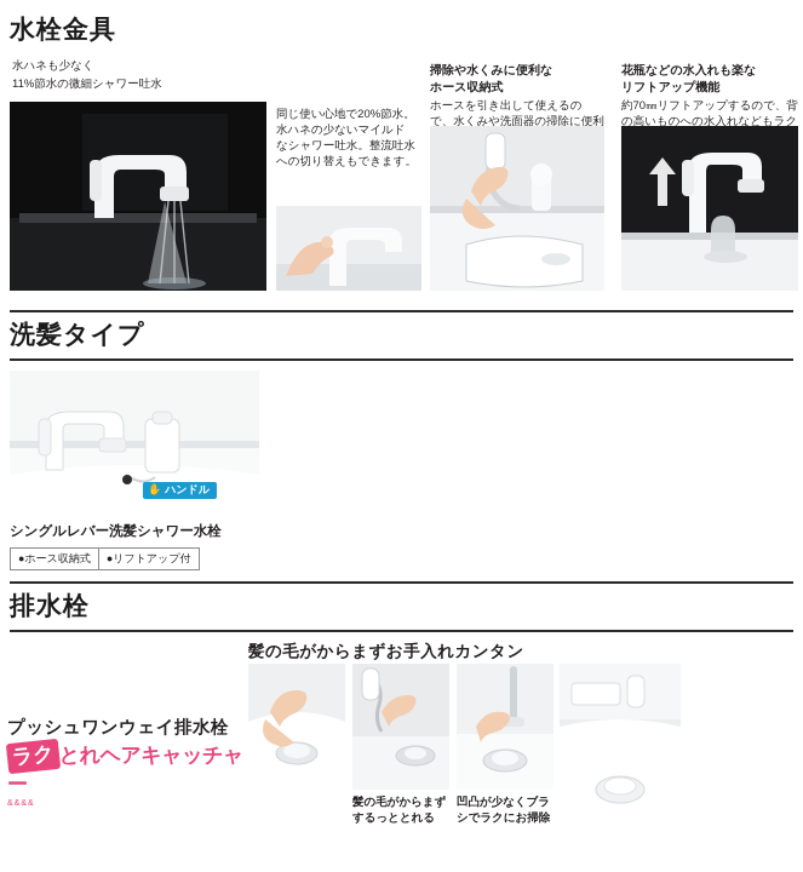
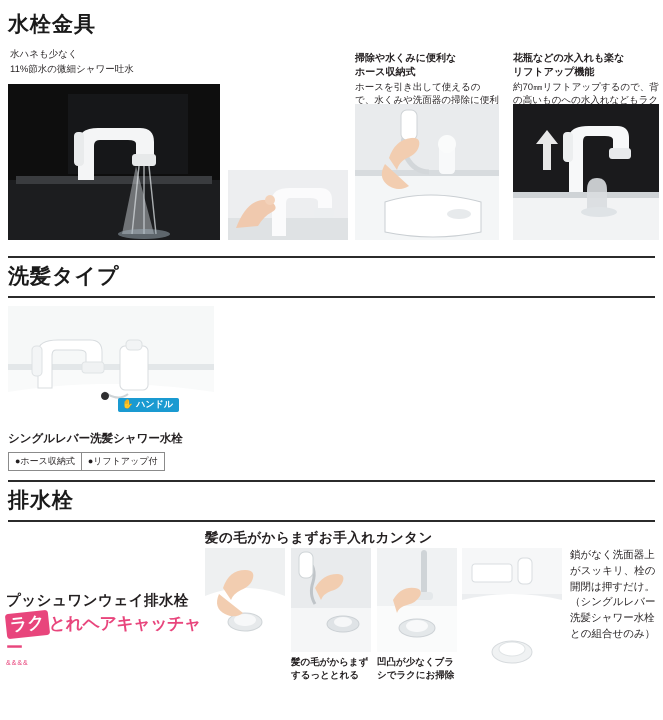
  水栓金具
  水ハネも少なく
  11%節水の微細シャワー吐水
- 同じ使い心地で20%節水。水ハネの少ないマイルドなシャワー吐水。整流吐水への切り替えもできます。
  掃除や水くみに便利な
  ホース収納式
  ホースを引き出して使えるので、水くみや洗面器の掃除に便利
  花瓶などの水入れも楽な
  リフトアップ機能
  約70㎜リフトアップするので、背の高いものへの水入れなどもラク
  洗髪タイプ
  ✋
  ハンドル
  シングルレバー洗髪シャワー水栓
  ●ホース収納式
  ●リフトアップ付
  排水栓
  髪の毛がからまずお手入れカンタン
  プッシュワンウェイ排水栓
  髪の毛がからまずするっととれる
  凹凸が少なくブラシでラクにお掃除
+ 鎖がなく洗面器上がスッキリ、栓の開閉は押すだけ。（シングルレバー洗髪シャワー水栓との組合せのみ）
